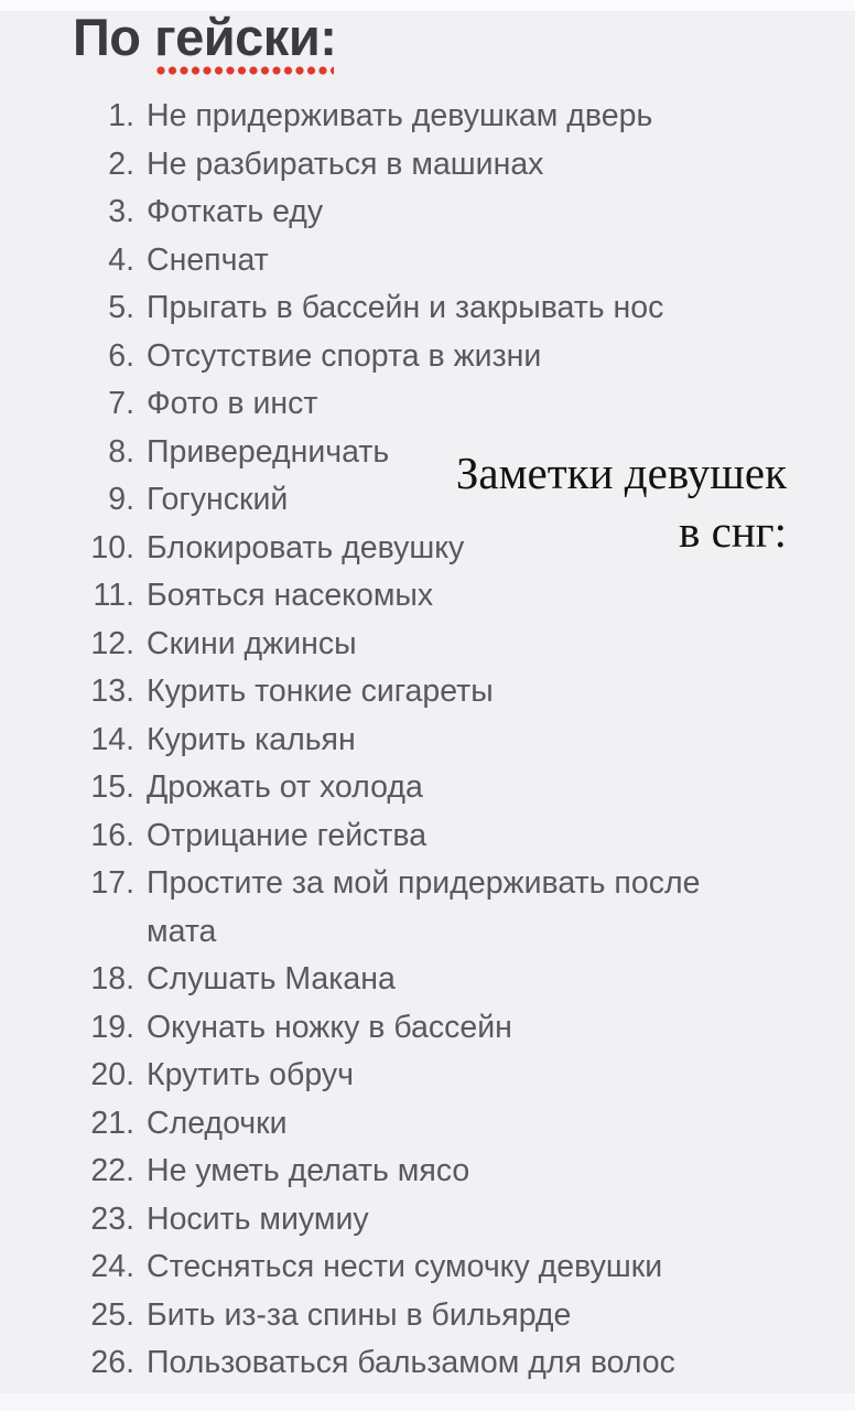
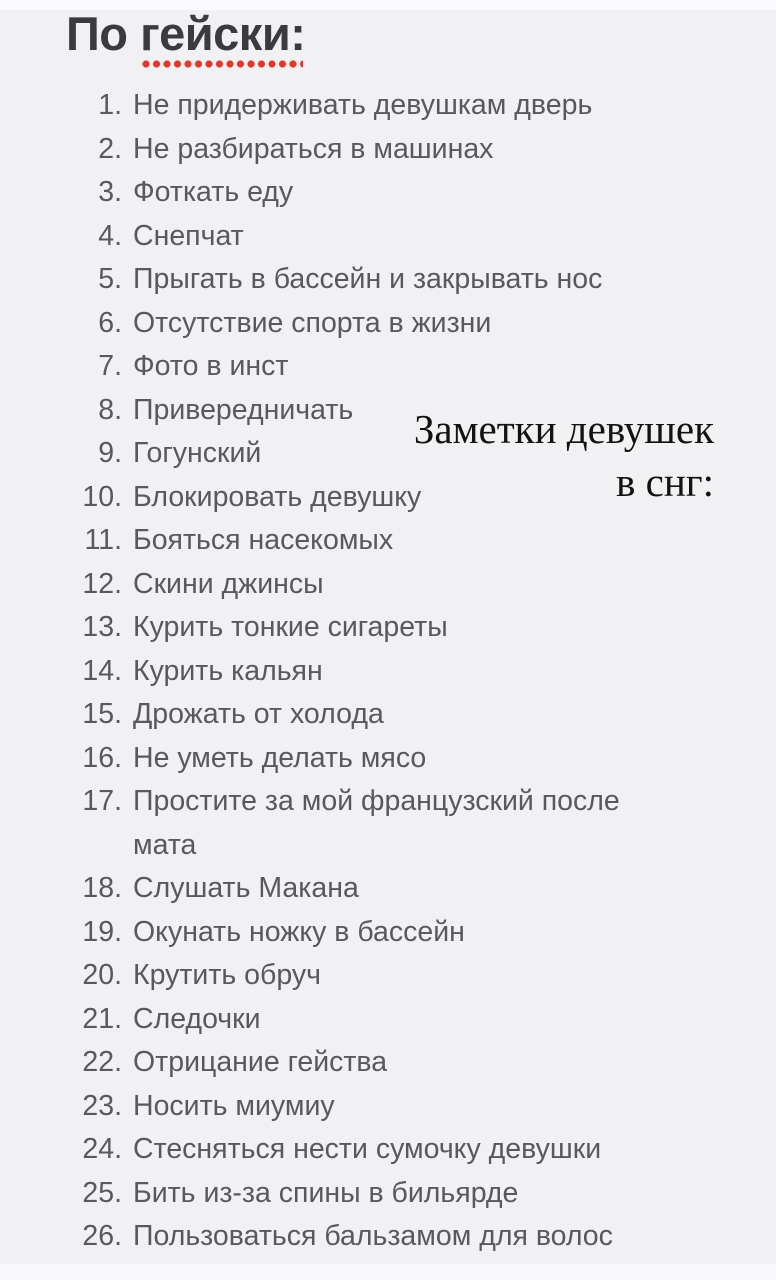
  По гейски:
  1.
  Не придерживать девушкам дверь
  2.
  Не разбираться в машинах
  3.
  Фоткать еду
  4.
  Снепчат
  5.
  Прыгать в бассейн и закрывать нос
  6.
  Отсутствие спорта в жизни
  7.
  Фото в инст
  8.
  Привередничать
  9.
  Гогунский
  10.
  Блокировать девушку
  11.
  Бояться насекомых
  12.
  Скини джинсы
  13.
  Курить тонкие сигареты
  14.
  Курить кальян
  15.
  Дрожать от холода
  16.
- Отрицание гейства
+ Не уметь делать мясо
  17.
- Простите за мой придерживать после мата
+ Простите за мой французский после мата
  18.
  Слушать Макана
  19.
  Окунать ножку в бассейн
  20.
  Крутить обруч
  21.
  Следочки
  22.
- Не уметь делать мясо
+ Отрицание гейства
  23.
  Носить миумиу
  24.
  Стесняться нести сумочку девушки
  25.
  Бить из-за спины в бильярде
  26.
  Пользоваться бальзамом для волос
  Заметки девушек
  в снг:
